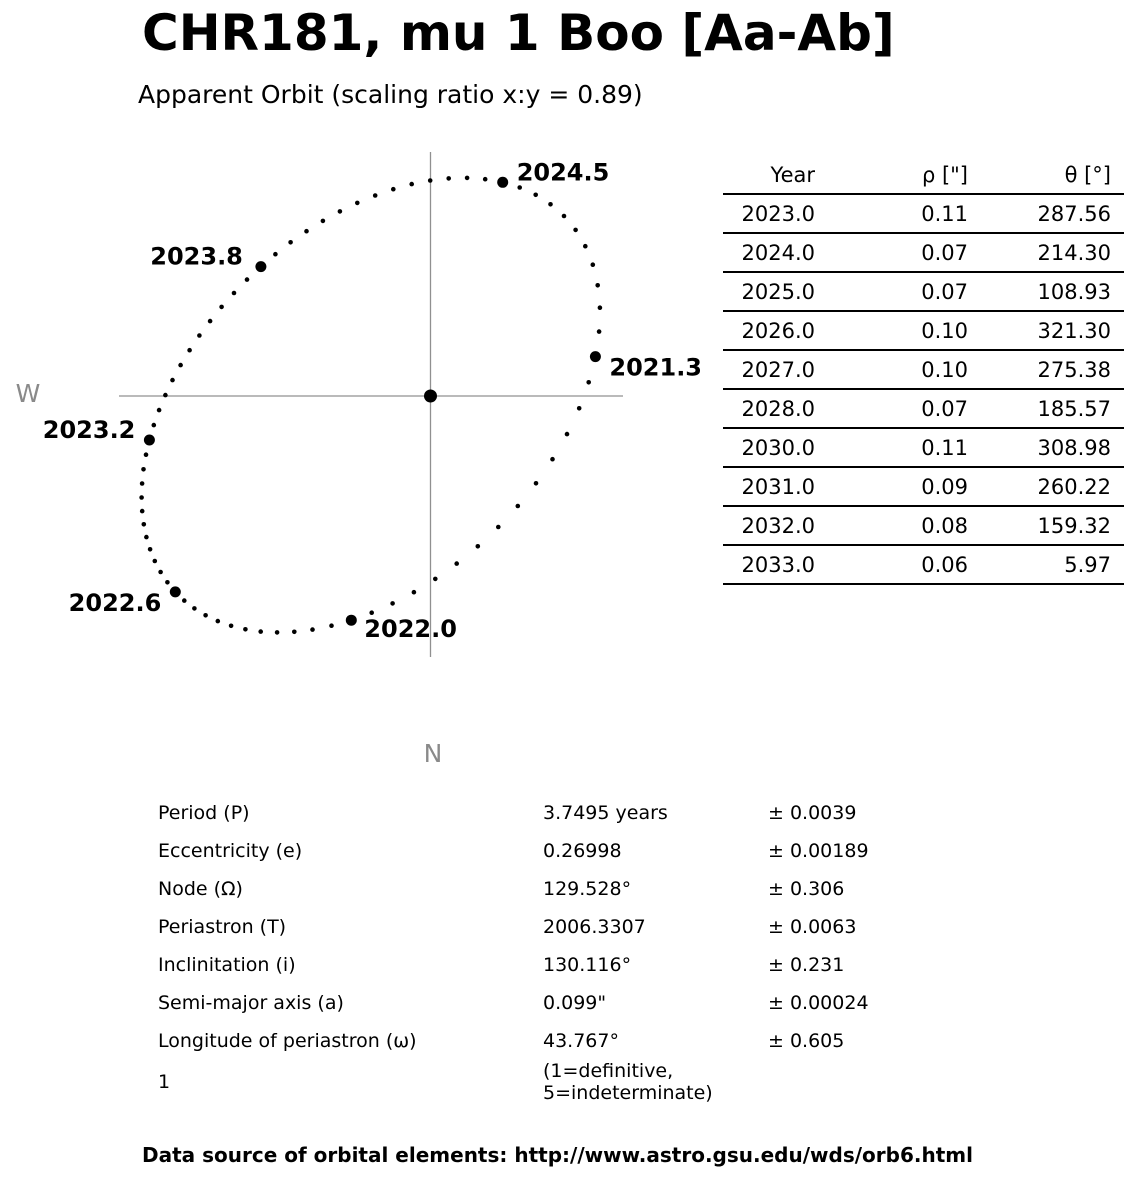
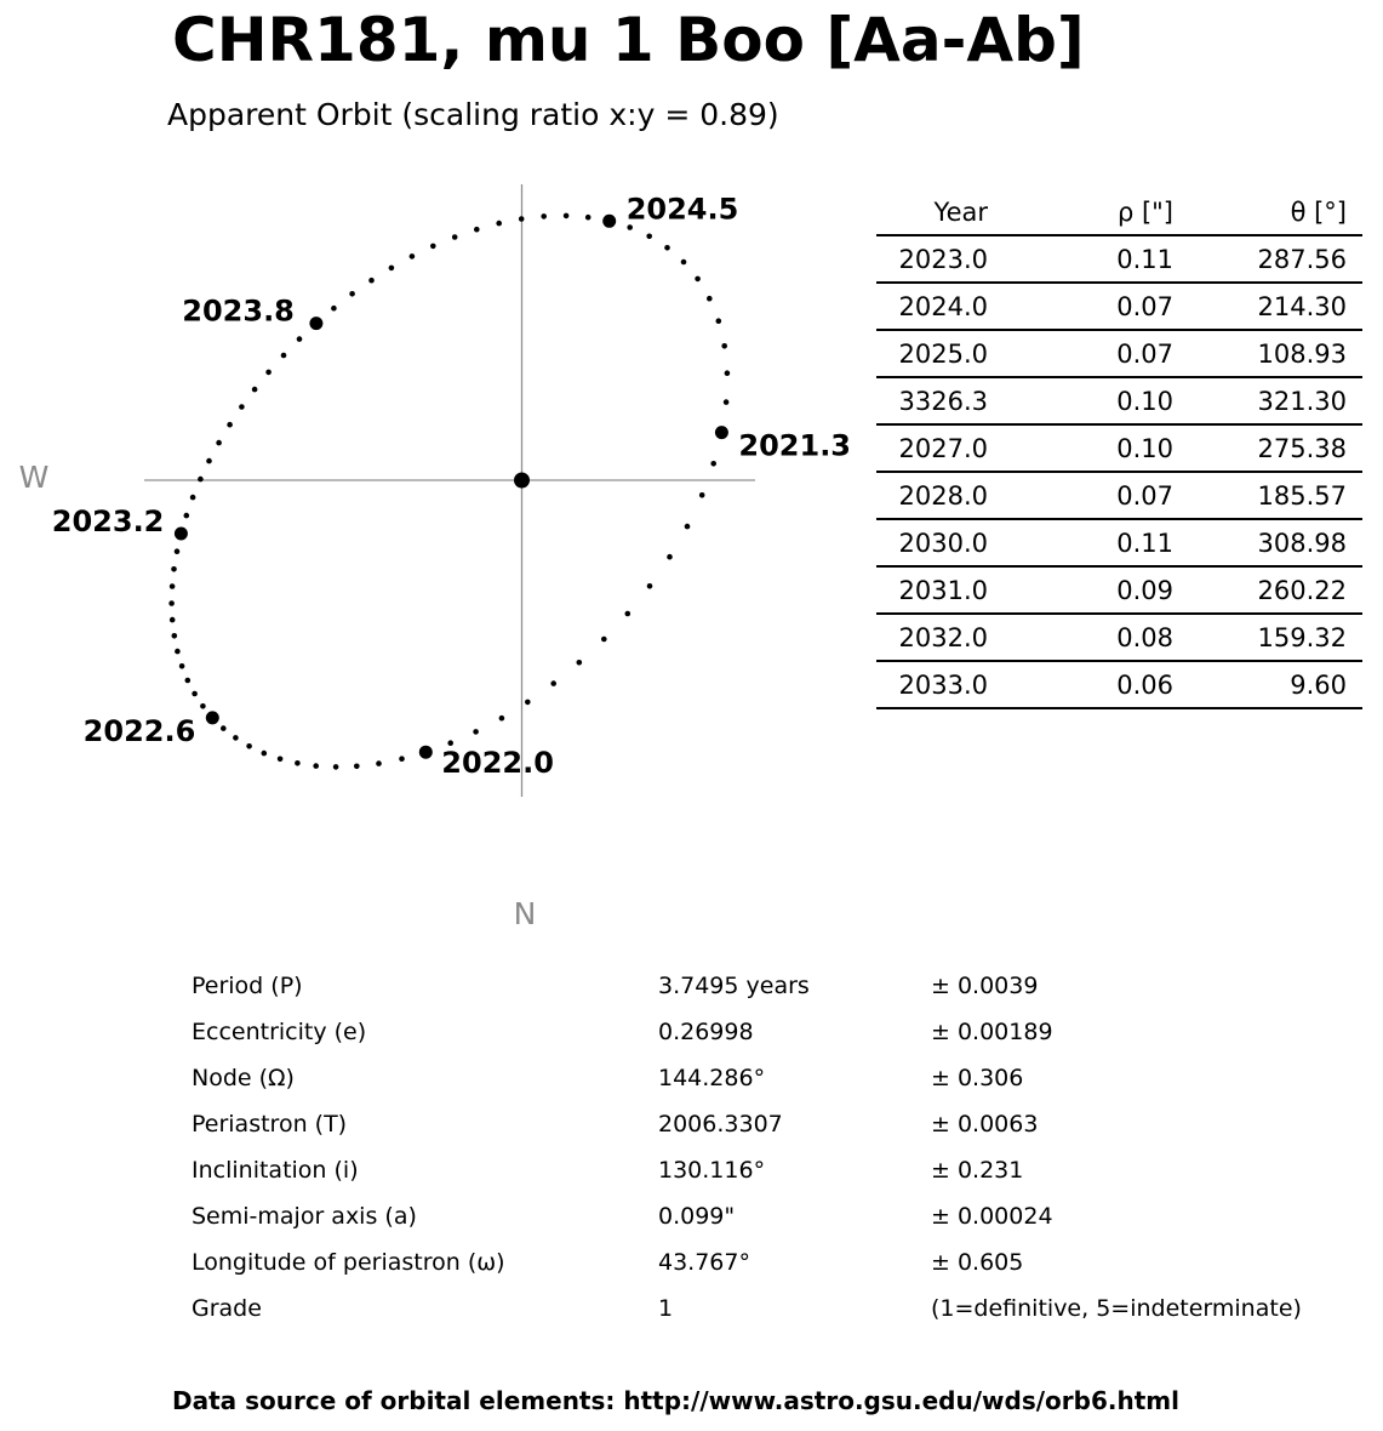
  CHR181, mu 1 Boo [Aa-Ab]
  Apparent Orbit (scaling ratio x:y = 0.89)
  W
  N
  2021.3
  2022.0
  2022.6
  2023.2
  2023.8
  2024.5
  Year	ρ ["]	θ [°]
  2023.0	0.11	287.56
  2024.0	0.07	214.30
  2025.0	0.07	108.93
- 2026.0	0.10	321.30
+ 3326.3	0.10	321.30
  2027.0	0.10	275.38
  2028.0	0.07	185.57
  2030.0	0.11	308.98
  2031.0	0.09	260.22
  2032.0	0.08	159.32
- 2033.0	0.06	5.97
+ 2033.0	0.06	9.60
  Period (P)
  3.7495 years
  ± 0.0039
  Eccentricity (e)
  0.26998
  ± 0.00189
  Node (Ω)
- 129.528°
+ 144.286°
  ± 0.306
  Periastron (T)
  2006.3307
  ± 0.0063
  Inclinitation (i)
  130.116°
  ± 0.231
  Semi-major axis (a)
  0.099"
  ± 0.00024
  Longitude of periastron (ω)
  43.767°
  ± 0.605
+ Grade
  1
  (1=definitive, 5=indeterminate)
  Data source of orbital elements: http://www.astro.gsu.edu/wds/orb6.html
